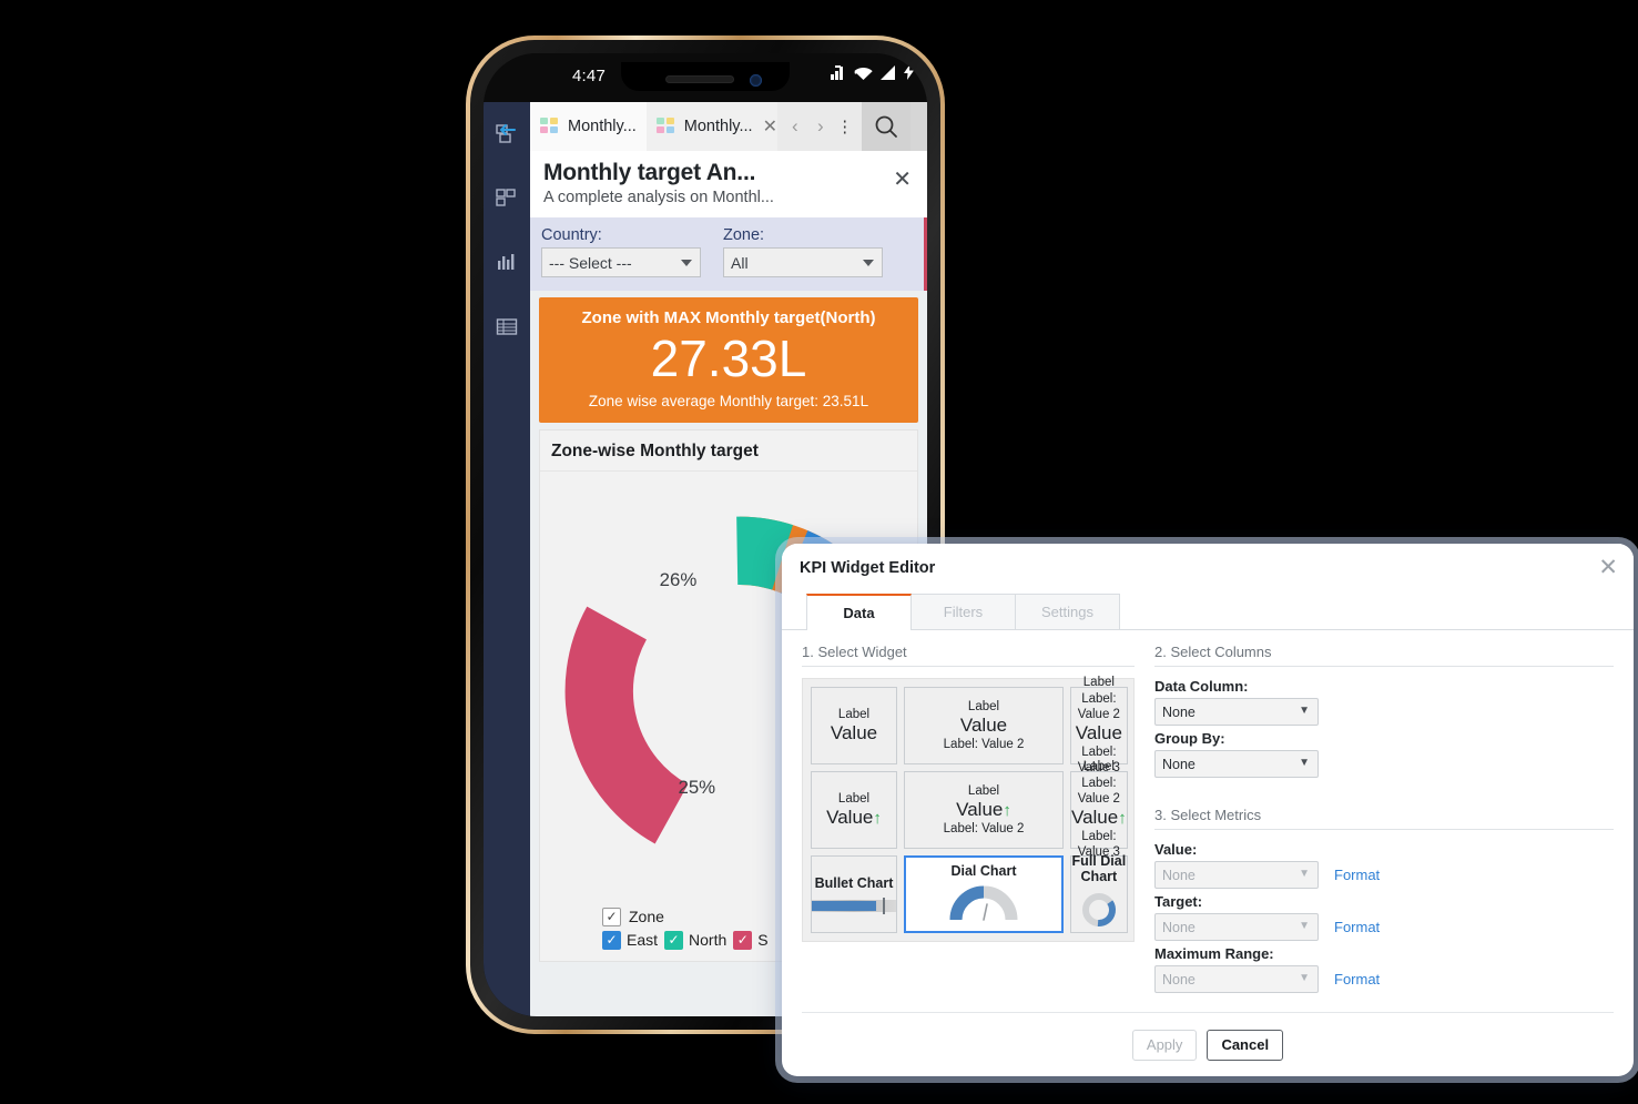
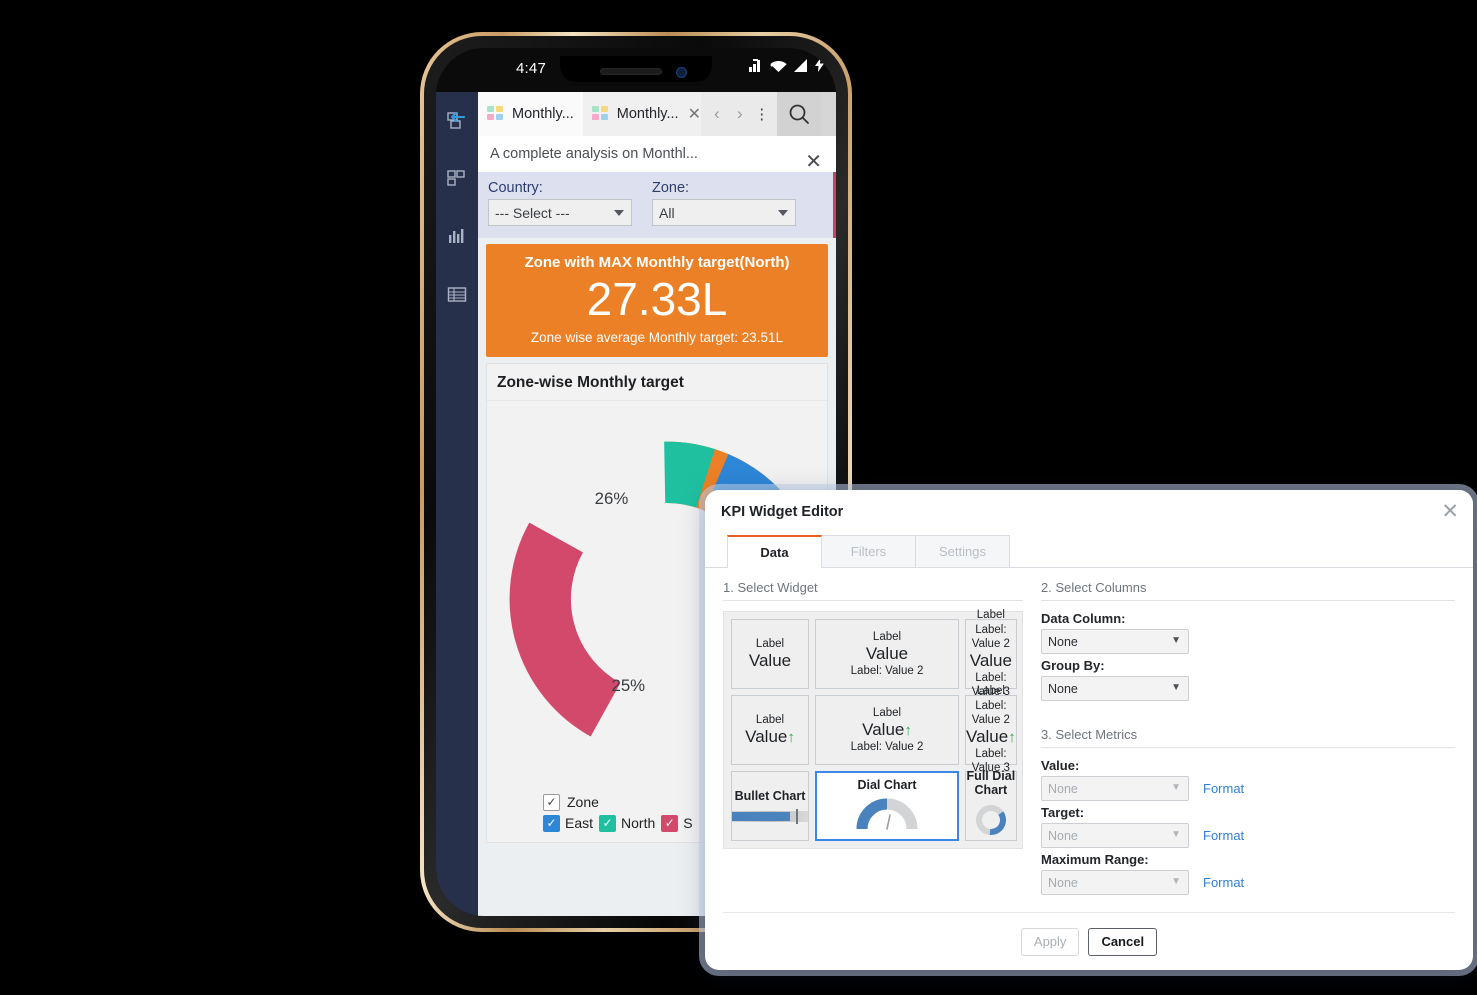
  4:47
  Monthly...
  Monthly...
  ✕
  ‹
  ›
  ⋮
- Monthly target An...
  A complete analysis on Monthl...
  ✕
  Country:
  --- Select ---
  Zone:
  All
  Zone with MAX Monthly target(North)
  27.33L
  Zone wise average Monthly target: 23.51L
  Zone-wise Monthly target
  26%
  25%
  ✓
  Zone
  ✓
  East
  ✓
  North
  ✓
  S
  KPI Widget Editor
  ✕
  Data
  Filters
  Settings
  1. Select Widget
  Label
  Value
  Label
  Value
  Label: Value 2
  Label
  Label: Value 2
  Value
  Label: Value 3
  Label
  Value↑
  Label
  Value↑
  Label: Value 2
  Label
  Label: Value 2
  Value↑
  Label: Value 3
  Bullet Chart
  Dial Chart
  Full Dial Chart
  2. Select Columns
  Data Column:
  None
  ▼
  Group By:
  None
  ▼
  3. Select Metrics
  Value:
  None
  ▼
  Format
  Target:
  None
  ▼
  Format
  Maximum Range:
  None
  ▼
  Format
  Apply
  Cancel
